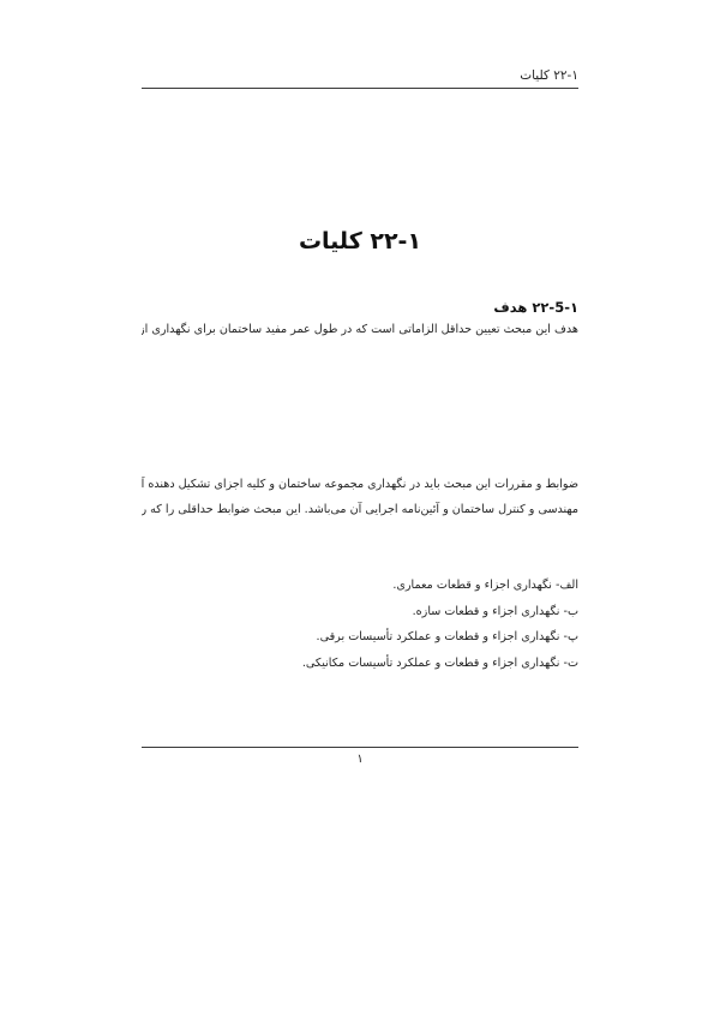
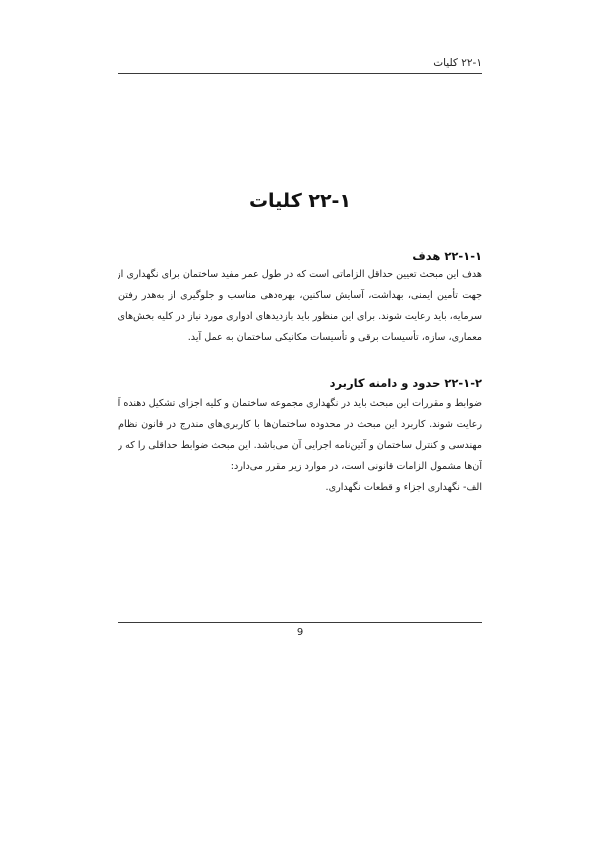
  ۲۲-۱ کلیات
  ۲۲-۱ کلیات
- ۲۲-5-۱ هدف
+ ۲۲-۱-۱ هدف
  هدف این مبحث تعیین حداقل الزاماتی است که در طول عمر مفید ساختمان برای نگهداری از
+ جهت تأمین ایمنی، بهداشت، آسایش ساکنین، بهره‌دهی مناسب و جلوگیری از به‌هدر رفتن
+ سرمایه، باید رعایت شوند. برای این منظور باید بازدیدهای ادواری مورد نیاز در کلیه بخش‌های
+ معماری، سازه، تأسیسات برقی و تأسیسات مکانیکی ساختمان به عمل آید.
+ ۲۲-۱-۲ حدود و دامنه کاربرد
  ضوابط و مقررات این مبحث باید در نگهداری مجموعه ساختمان و کلیه اجزای تشکیل دهنده آ
+ رعایت شوند. کاربرد این مبحث در محدوده ساختمان‌ها با کاربری‌های مندرج در قانون نظام
  مهندسی و کنترل ساختمان و آئین‌نامه اجرایی آن می‌باشد. این مبحث ضوابط حداقلی را که ر
+ آن‌ها مشمول الزامات قانونی است، در موارد زیر مقرر می‌دارد:
- الف- نگهداری اجزاء و قطعات معماری.
+ الف- نگهداری اجزاء و قطعات نگهداری.
- ب- نگهداری اجزاء و قطعات سازه.
- پ- نگهداری اجزاء و قطعات و عملکرد تأسیسات برقی.
- ت- نگهداری اجزاء و قطعات و عملکرد تأسیسات مکانیکی.
- ۱
+ 9
